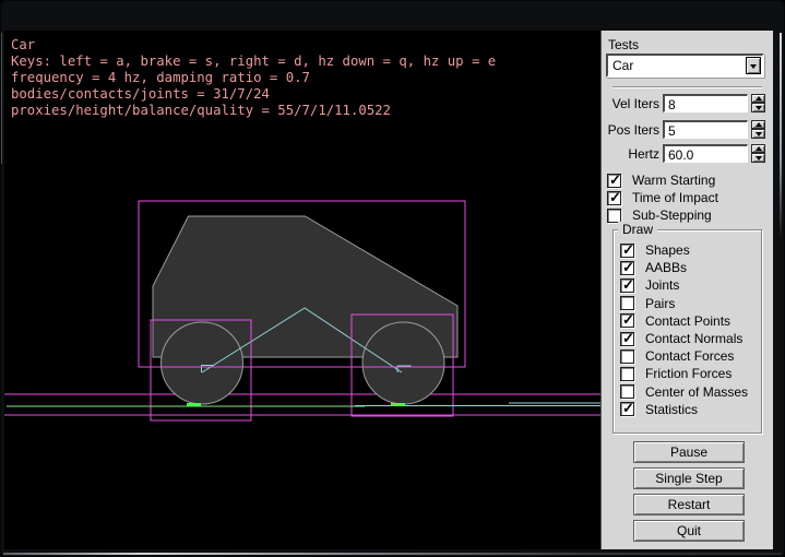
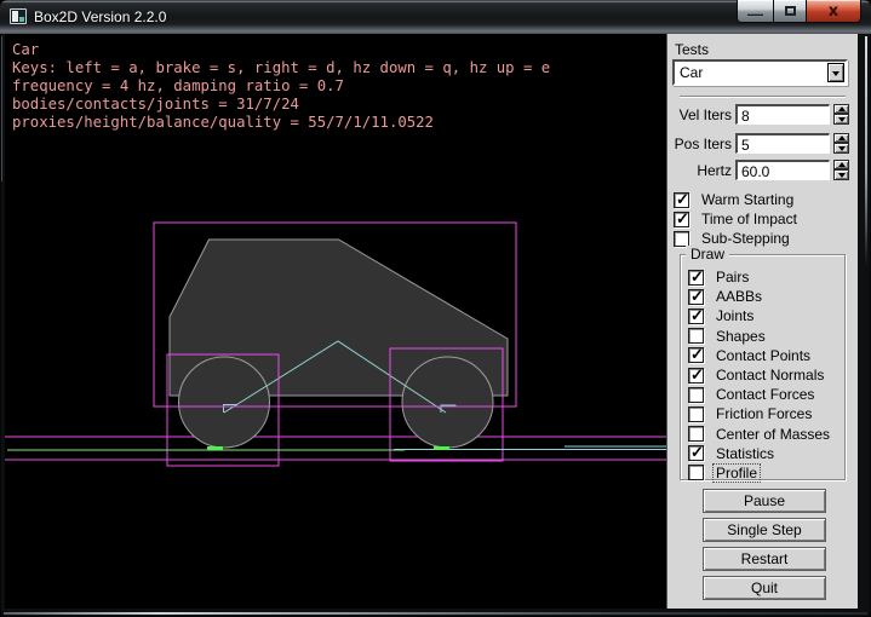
+ Box2D Version 2.2.0
+ —
+ x
  Car
  Keys: left = a, brake = s, right = d, hz down = q, hz up = e
  frequency = 4 hz, damping ratio = 0.7
  bodies/contacts/joints = 31/7/24
  proxies/height/balance/quality = 55/7/1/11.0522
  Tests
  Car
  Vel Iters
  8
  Pos Iters
  5
  Hertz
  60.0
  ✓
  Warm Starting
  ✓
  Time of Impact
  Sub-Stepping
  Draw
  ✓
- Shapes
+ Pairs
  ✓
  AABBs
  ✓
  Joints
- Pairs
+ Shapes
  ✓
  Contact Points
  ✓
  Contact Normals
  Contact Forces
  Friction Forces
  Center of Masses
  ✓
  Statistics
+ Profile
  Pause
  Single Step
  Restart
  Quit
